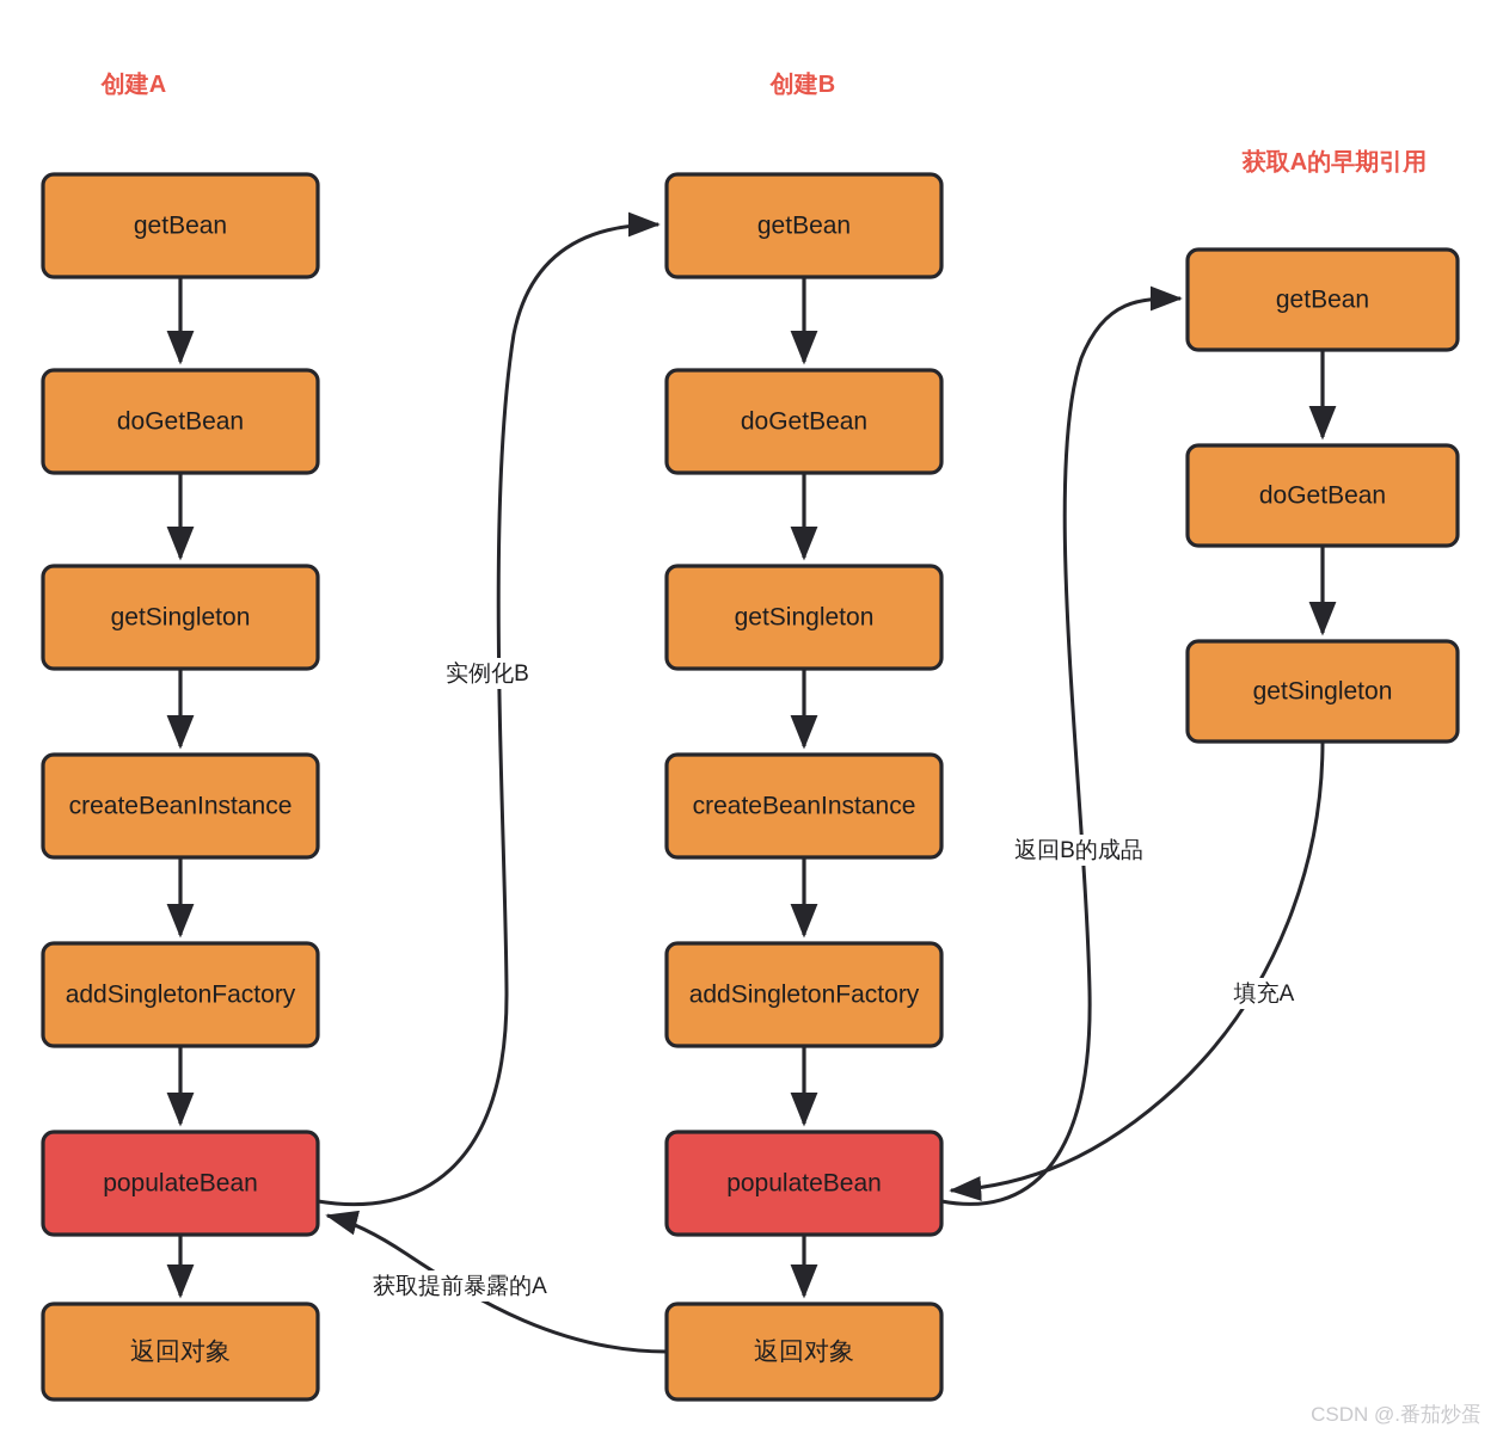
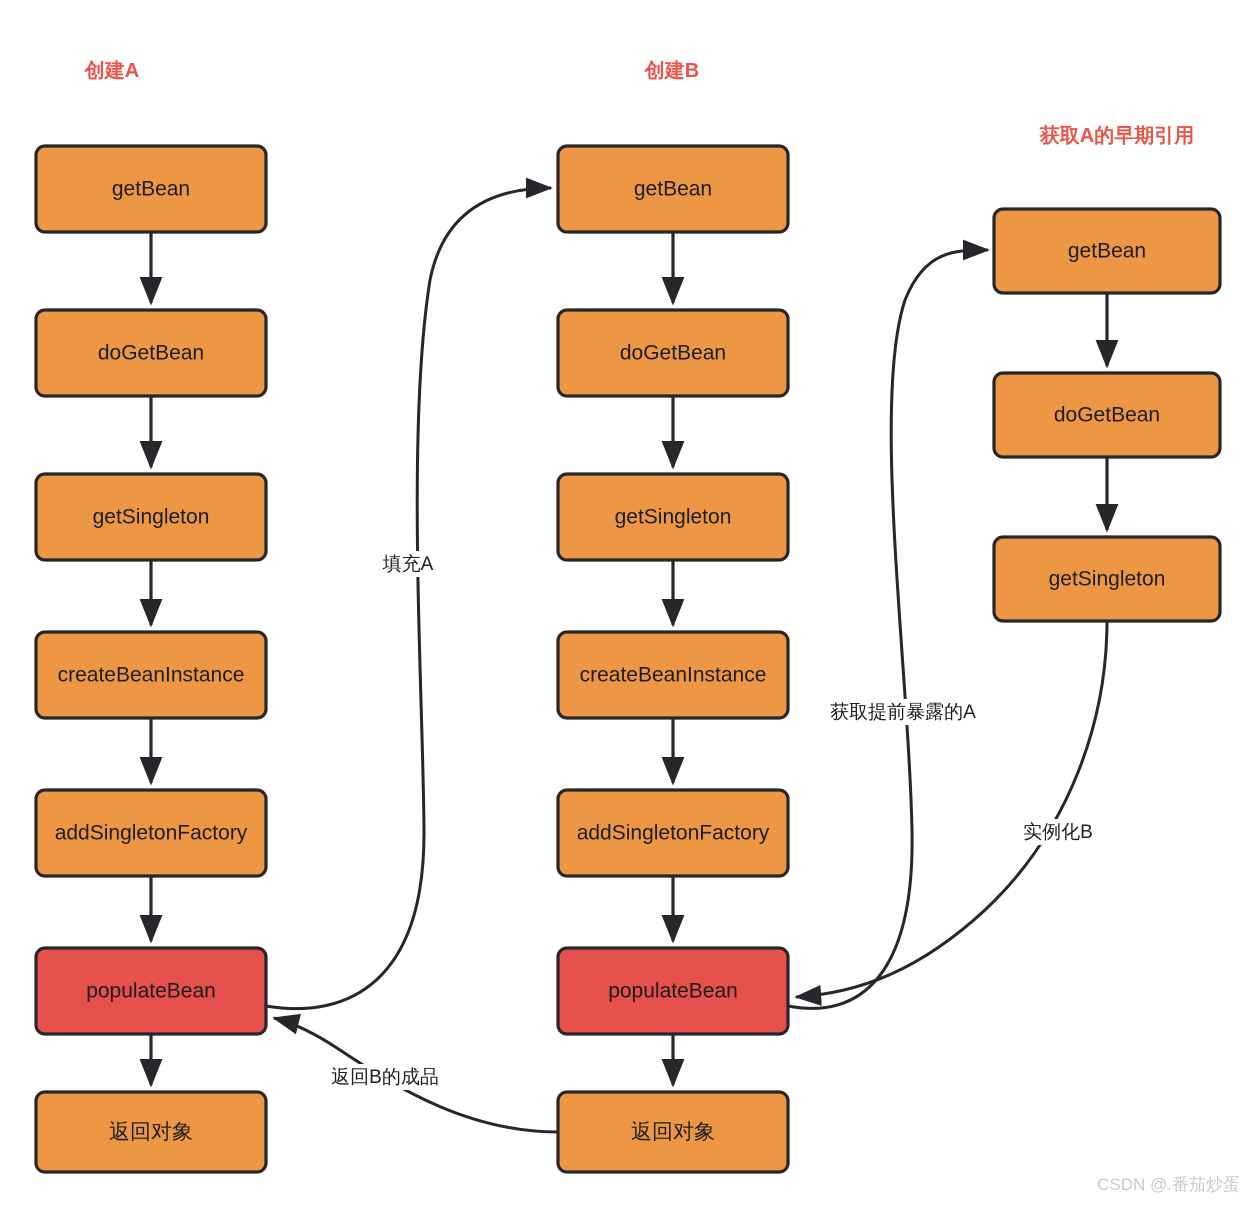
  创建A
  创建B
  获取A的早期引用
  getBean
  doGetBean
  getSingleton
  createBeanInstance
  addSingletonFactory
  populateBean
  返回对象
  getBean
  doGetBean
  getSingleton
  createBeanInstance
  addSingletonFactory
  populateBean
  返回对象
  getBean
  doGetBean
  getSingleton
- 实例化B
+ 填充A
- 返回B的成品
+ 获取提前暴露的A
- 填充A
+ 实例化B
- 获取提前暴露的A
+ 返回B的成品
  CSDN @.番茄炒蛋
